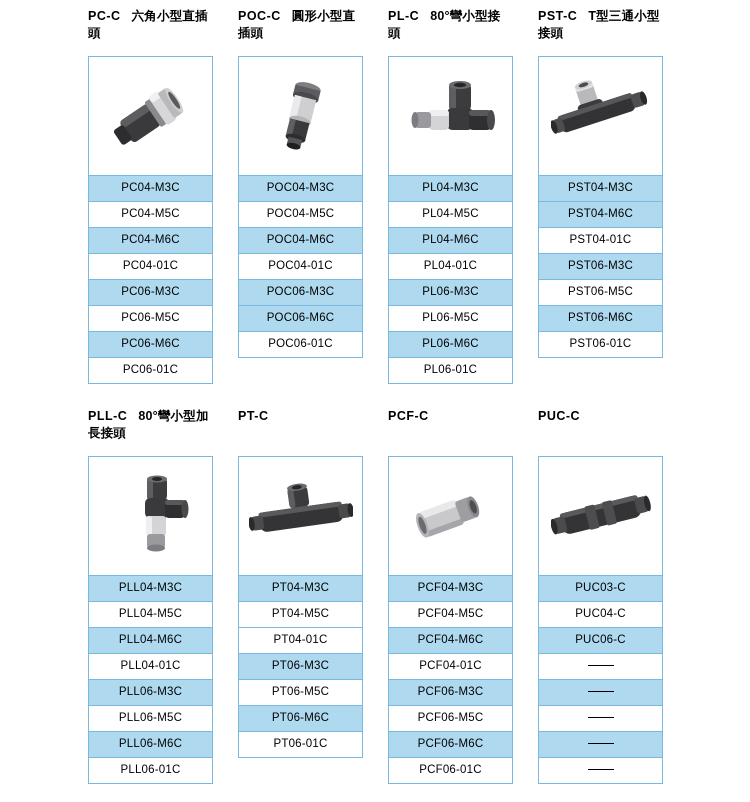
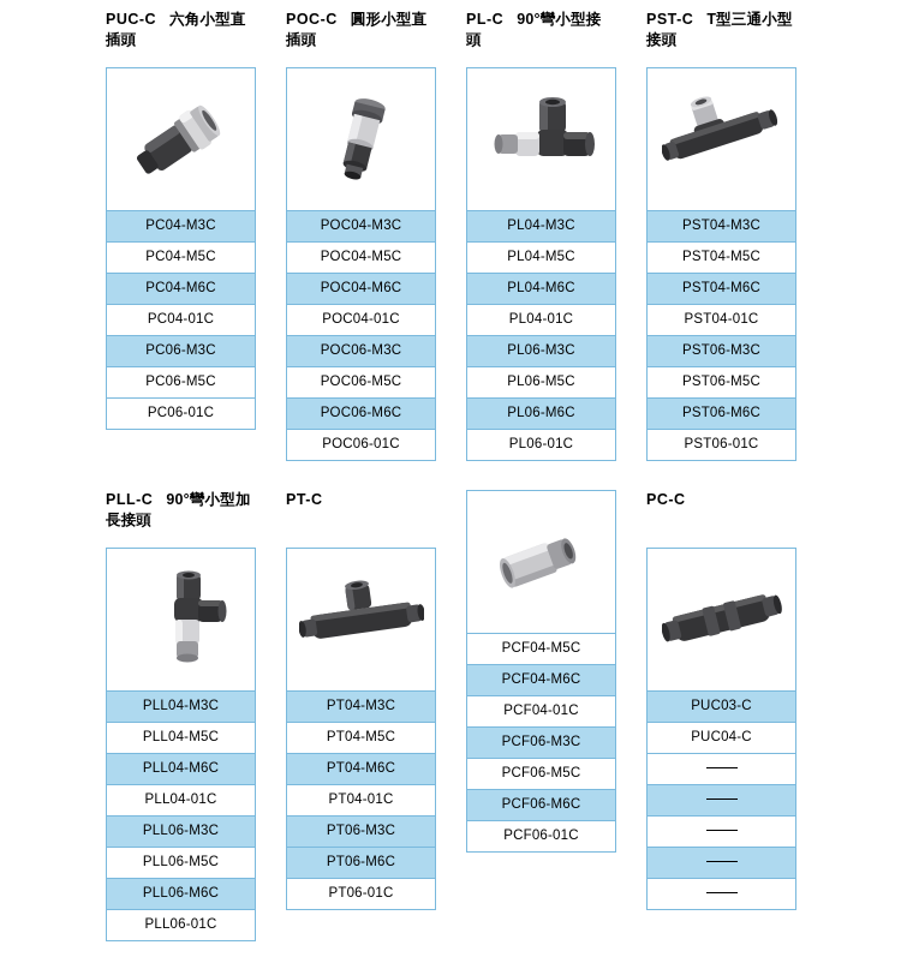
- PC-C 六角小型直插頭
+ PUC-C 六角小型直插頭
  PC04-M3C
  PC04-M5C
  PC04-M6C
  PC04-01C
  PC06-M3C
  PC06-M5C
- PC06-M6C
  PC06-01C
  POC-C 圓形小型直插頭
  POC04-M3C
  POC04-M5C
  POC04-M6C
  POC04-01C
  POC06-M3C
+ POC06-M5C
  POC06-M6C
  POC06-01C
- PL-C 80°彎小型接頭
+ PL-C 90°彎小型接頭
  PL04-M3C
  PL04-M5C
  PL04-M6C
  PL04-01C
  PL06-M3C
  PL06-M5C
  PL06-M6C
  PL06-01C
  PST-C T型三通小型接頭
  PST04-M3C
+ PST04-M5C
  PST04-M6C
  PST04-01C
  PST06-M3C
  PST06-M5C
  PST06-M6C
  PST06-01C
- PLL-C 80°彎小型加長接頭
+ PLL-C 90°彎小型加長接頭
  PLL04-M3C
  PLL04-M5C
  PLL04-M6C
  PLL04-01C
  PLL06-M3C
  PLL06-M5C
  PLL06-M6C
  PLL06-01C
  PT-C
  PT04-M3C
  PT04-M5C
+ PT04-M6C
  PT04-01C
  PT06-M3C
- PT06-M5C
  PT06-M6C
  PT06-01C
- PCF-C
- PCF04-M3C
  PCF04-M5C
  PCF04-M6C
  PCF04-01C
  PCF06-M3C
  PCF06-M5C
  PCF06-M6C
  PCF06-01C
- PUC-C
+ PC-C
  PUC03-C
  PUC04-C
- PUC06-C
